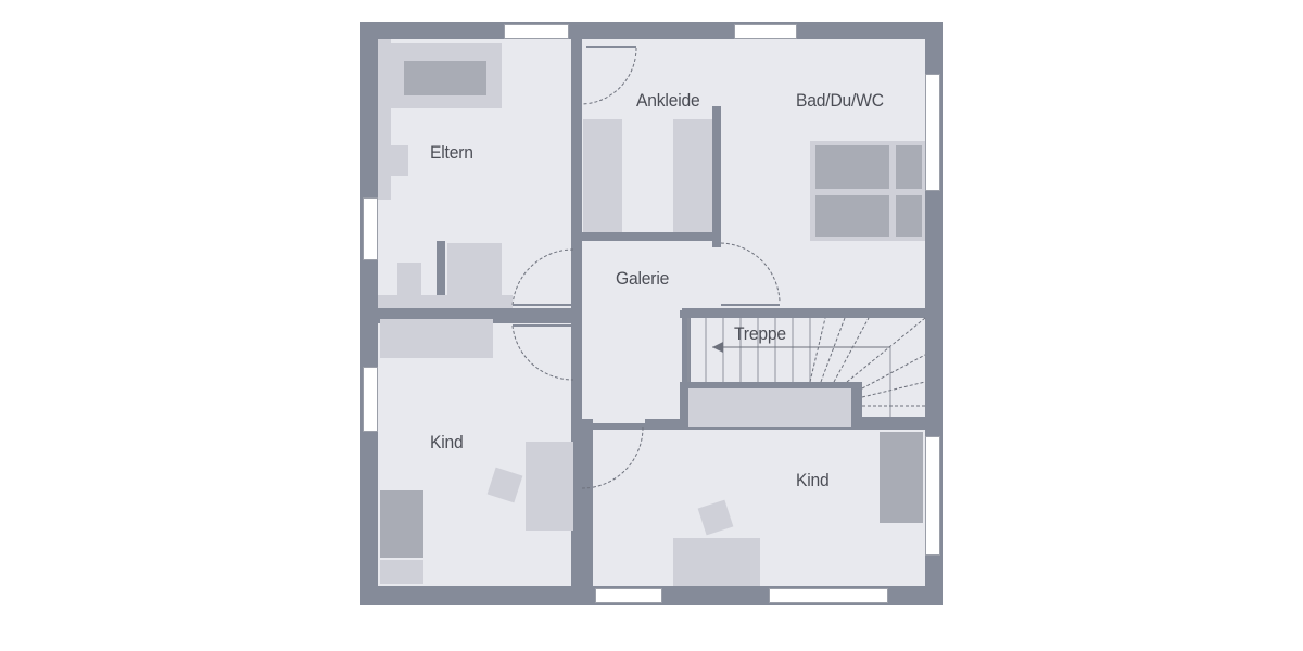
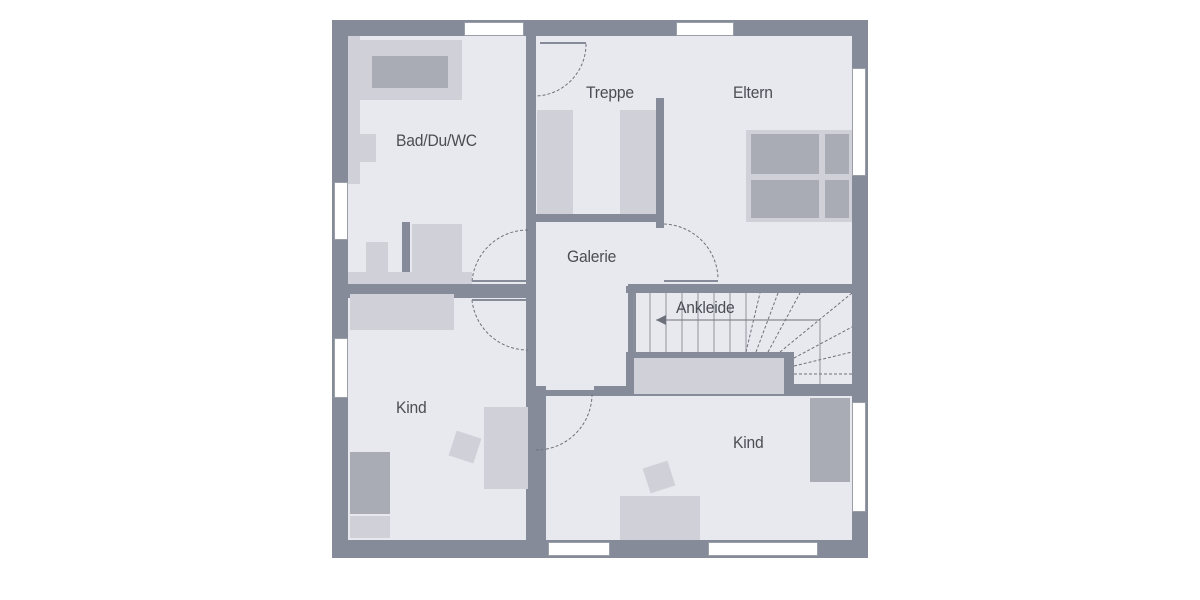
- Eltern
+ Bad/Du/WC
- Ankleide
+ Treppe
- Bad/Du/WC
+ Eltern
  Galerie
- Treppe
+ Ankleide
  Kind
  Kind
